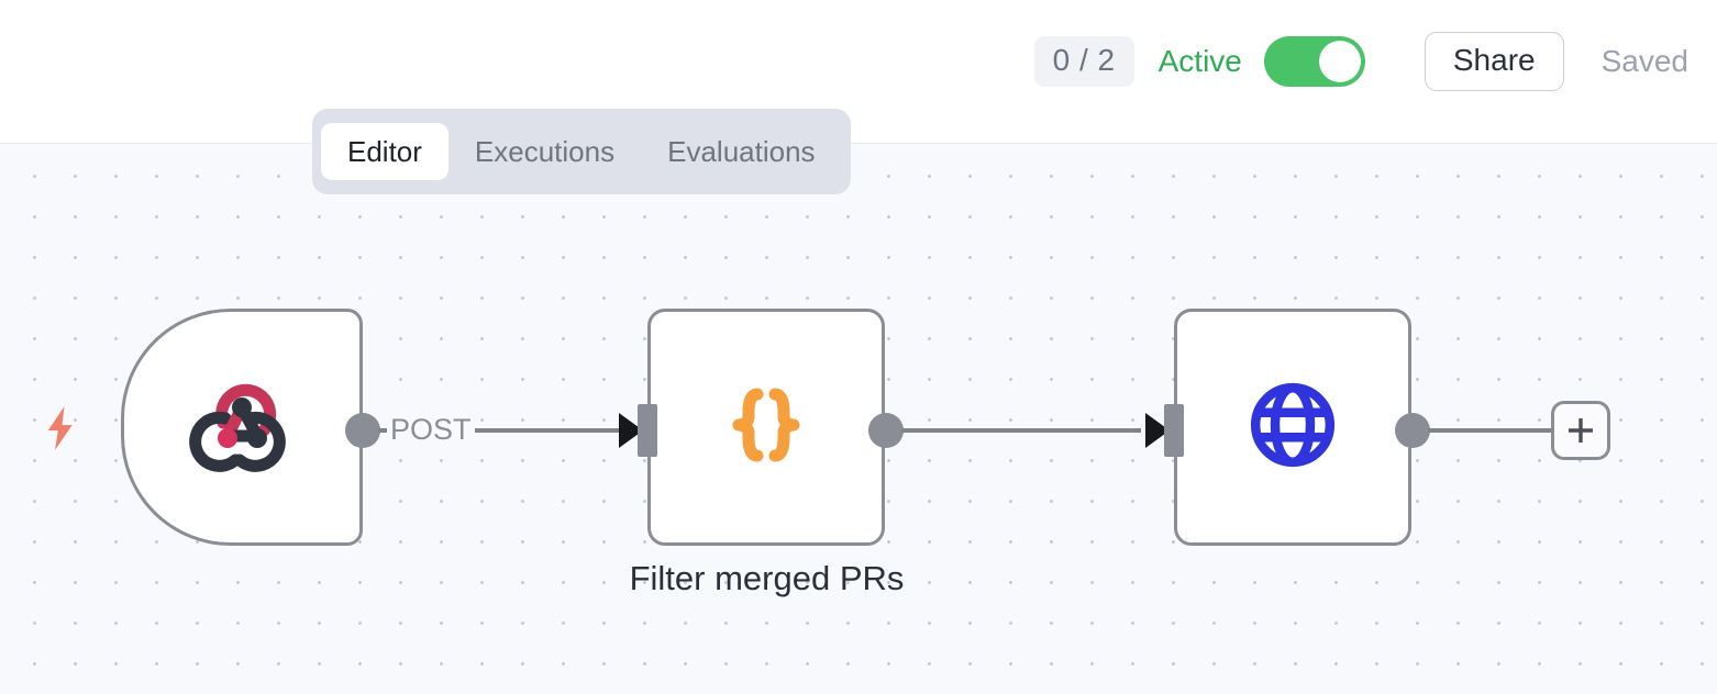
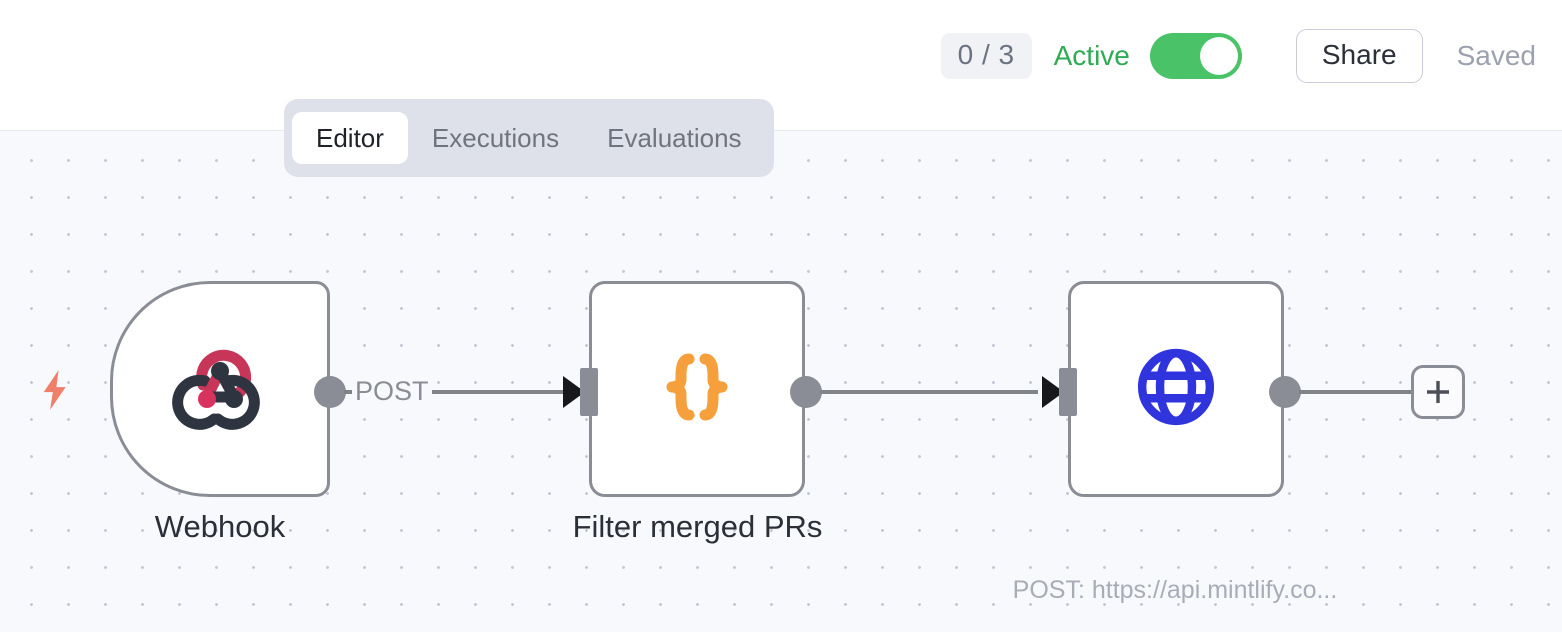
- 0 / 2
+ 0 / 3
  Active
  Share
  Saved
  Editor
  Executions
  Evaluations
+ Webhook
  Filter merged PRs
+ POST: https://api.mintlify.co...
  POST
